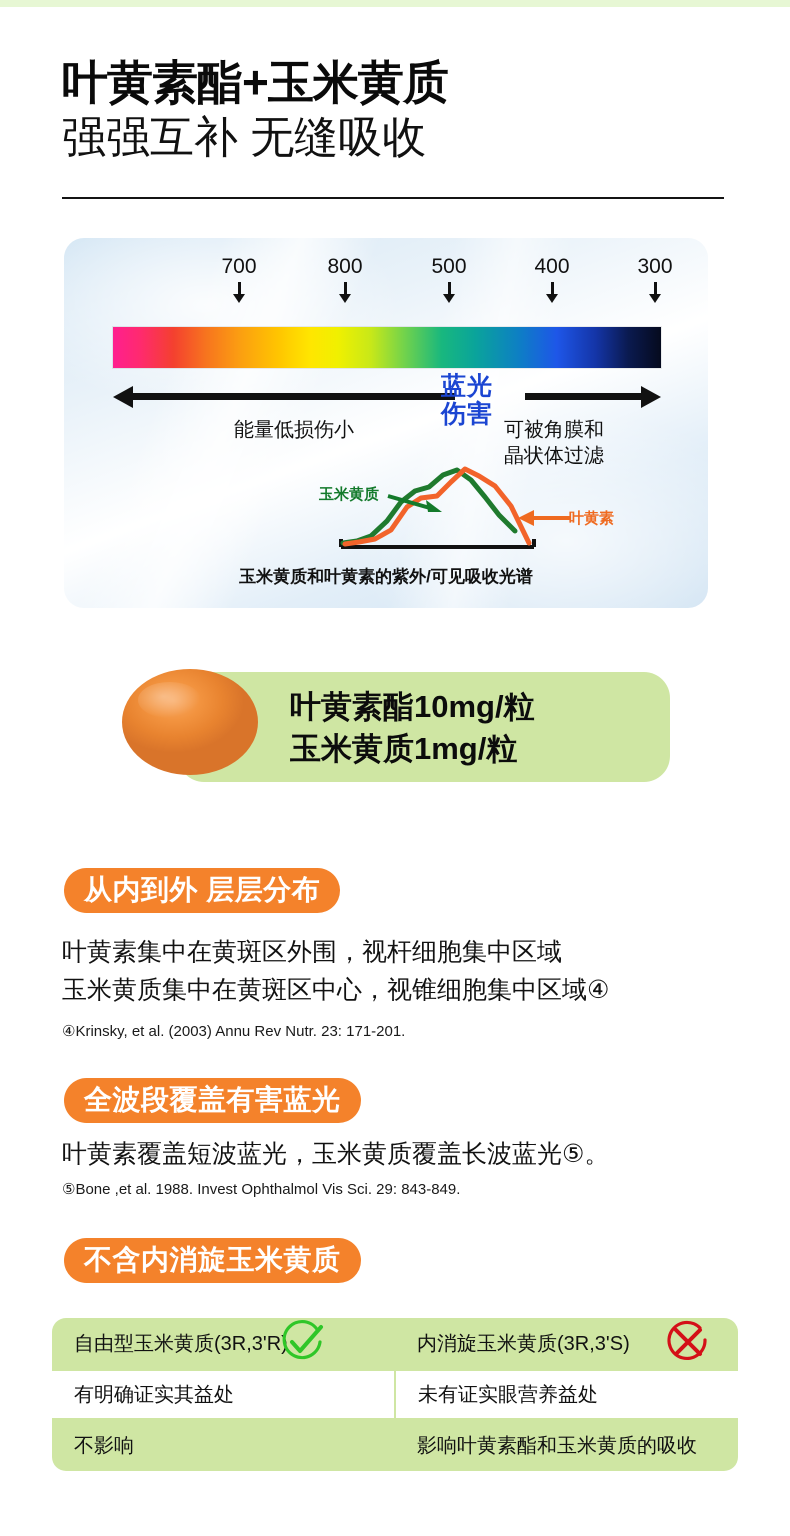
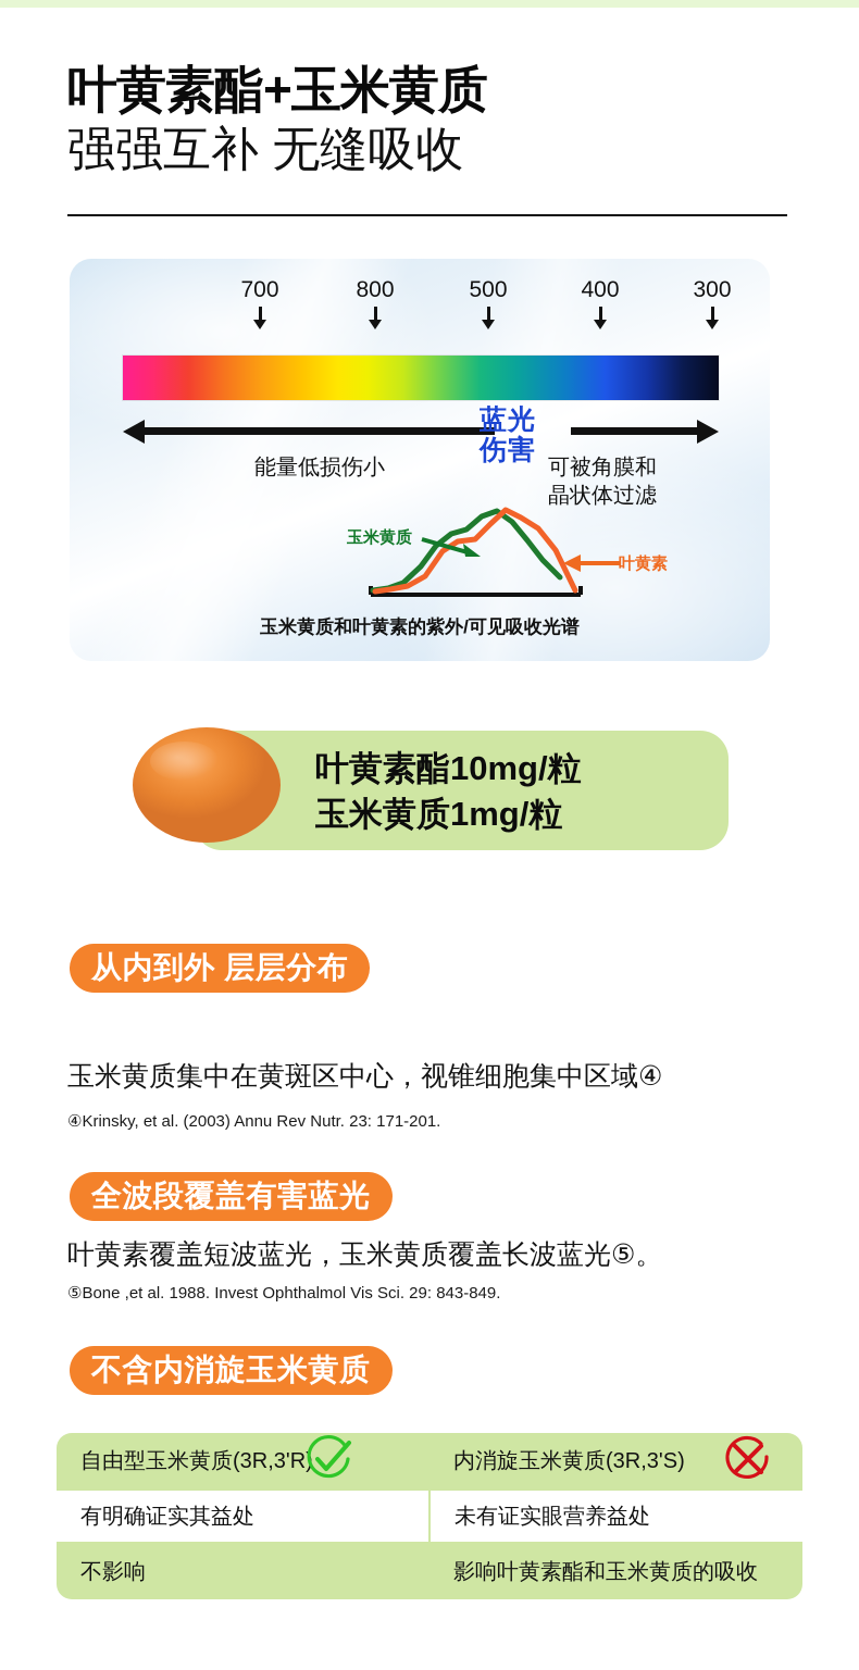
  叶黄素酯+玉米黄质
  强强互补 无缝吸收
  700
  800
  500
  400
  300
  蓝光
  伤害
  能量低损伤小
  可被角膜和
  晶状体过滤
  玉米黄质
  叶黄素
  玉米黄质和叶黄素的紫外/可见吸收光谱
  叶黄素酯10mg/粒
  玉米黄质1mg/粒
  从内到外 层层分布
- 叶黄素集中在黄斑区外围，视杆细胞集中区域
  玉米黄质集中在黄斑区中心，视锥细胞集中区域④
  ④Krinsky, et al. (2003) Annu Rev Nutr. 23: 171-201.
  全波段覆盖有害蓝光
  叶黄素覆盖短波蓝光，玉米黄质覆盖长波蓝光⑤。
  ⑤Bone ,et al. 1988. Invest Ophthalmol Vis Sci. 29: 843-849.
  不含内消旋玉米黄质
  自由型玉米黄质(3R,3'R
  内消旋玉米黄质(3R,3'S)
  有明确证实其益处
  未有证实眼营养益处
  不影响
  影响叶黄素酯和玉米黄质的吸收
